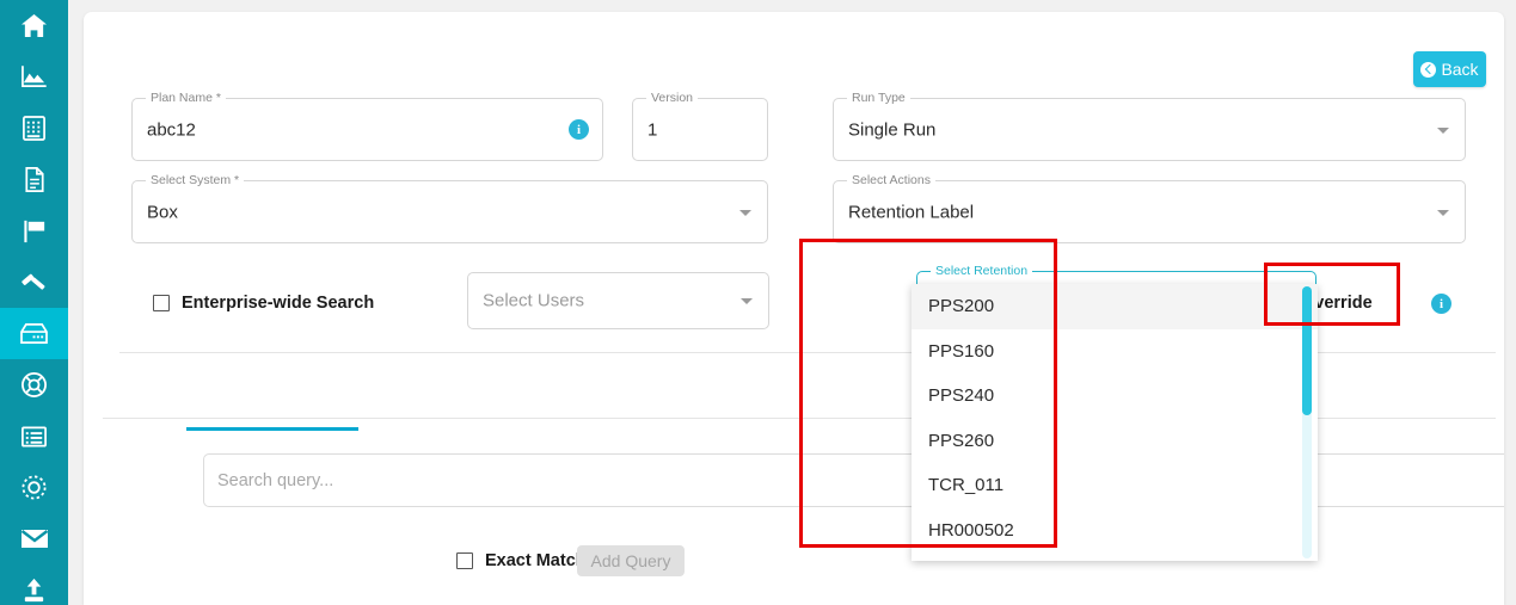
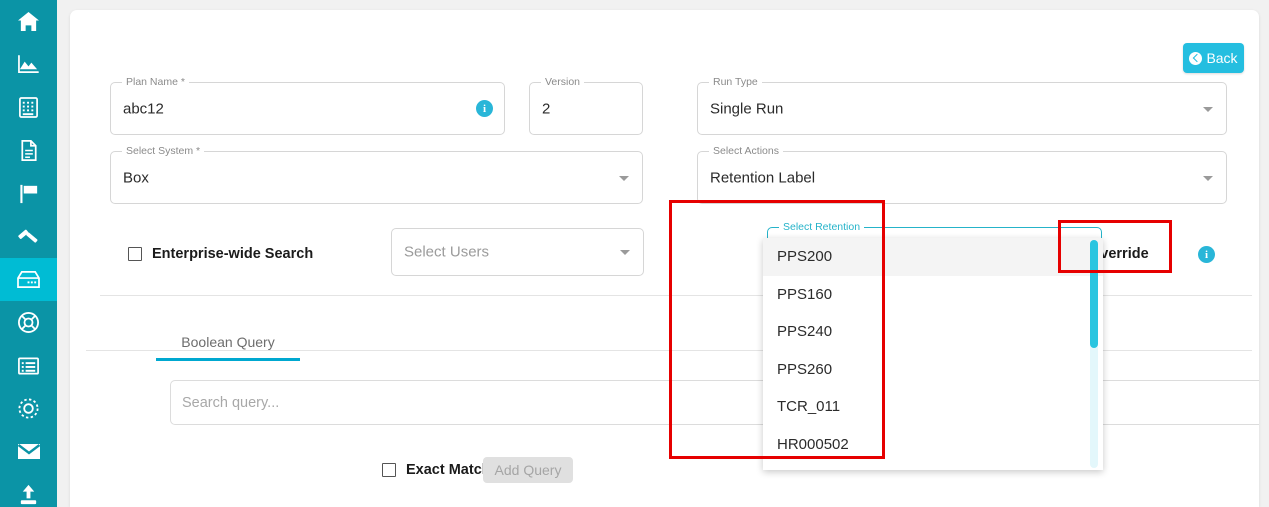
  Back
  Plan Name *
  abc12
  i
  Version
- 1
+ 2
  Run Type
  Single Run
  Select System *
  Box
  Select Actions
  Retention Label
  Enterprise-wide Search
  Select Users
  verride
  i
+ Boolean Query
  Search query...
  Exact Matc
  Add Query
  Select Retention
  PPS200
  PPS160
  PPS240
  PPS260
  TCR_011
  HR000502
